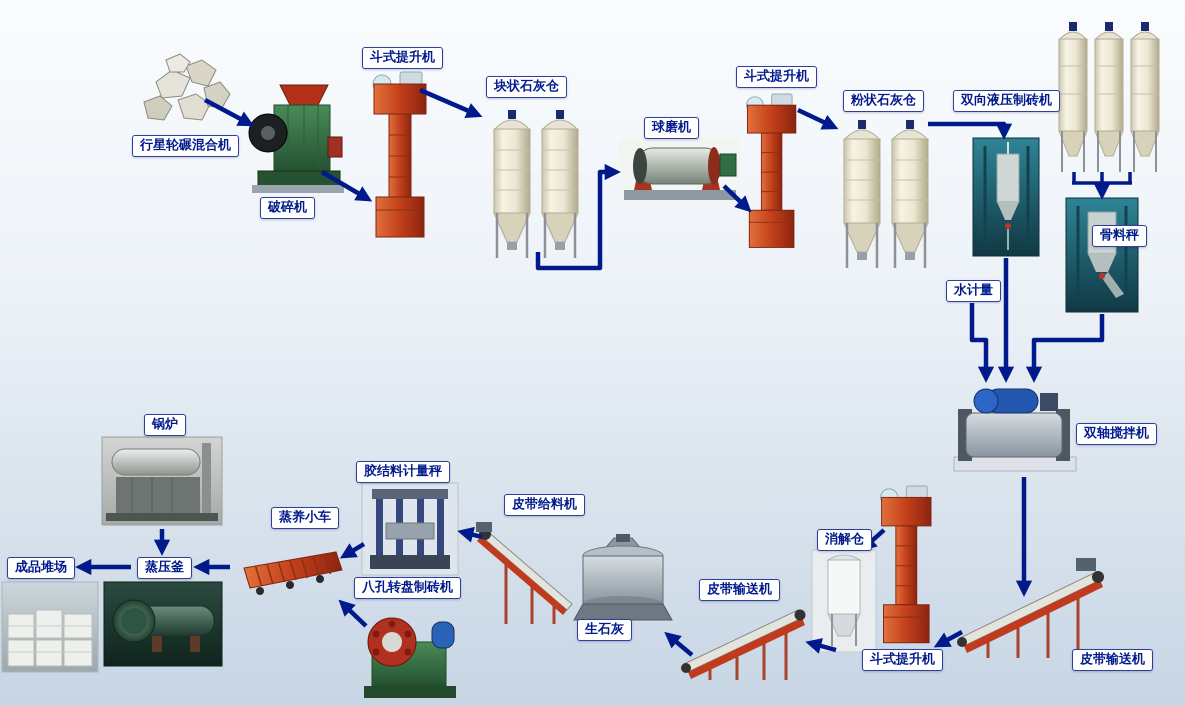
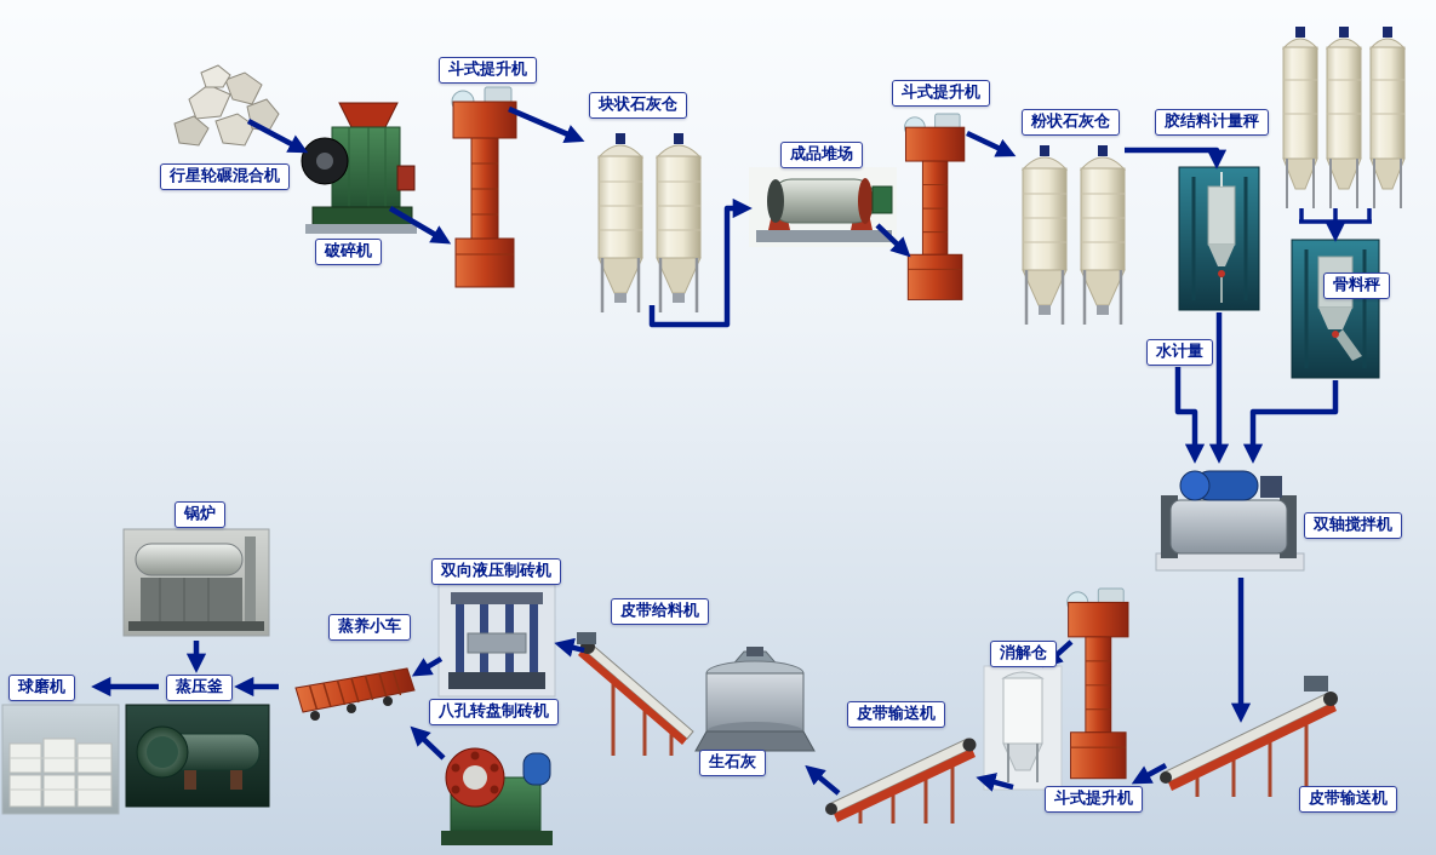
  行星轮碾混合机
  破碎机
  斗式提升机
  块状石灰仓
- 球磨机
+ 成品堆场
  斗式提升机
  粉状石灰仓
- 双向液压制砖机
+ 胶结料计量秤
  骨料秤
  水计量
  双轴搅拌机
  锅炉
- 胶结料计量秤
+ 双向液压制砖机
  蒸养小车
  皮带给料机
  八孔转盘制砖机
- 成品堆场
+ 球磨机
  蒸压釜
  生石灰
  皮带输送机
  消解仓
  斗式提升机
  皮带输送机
